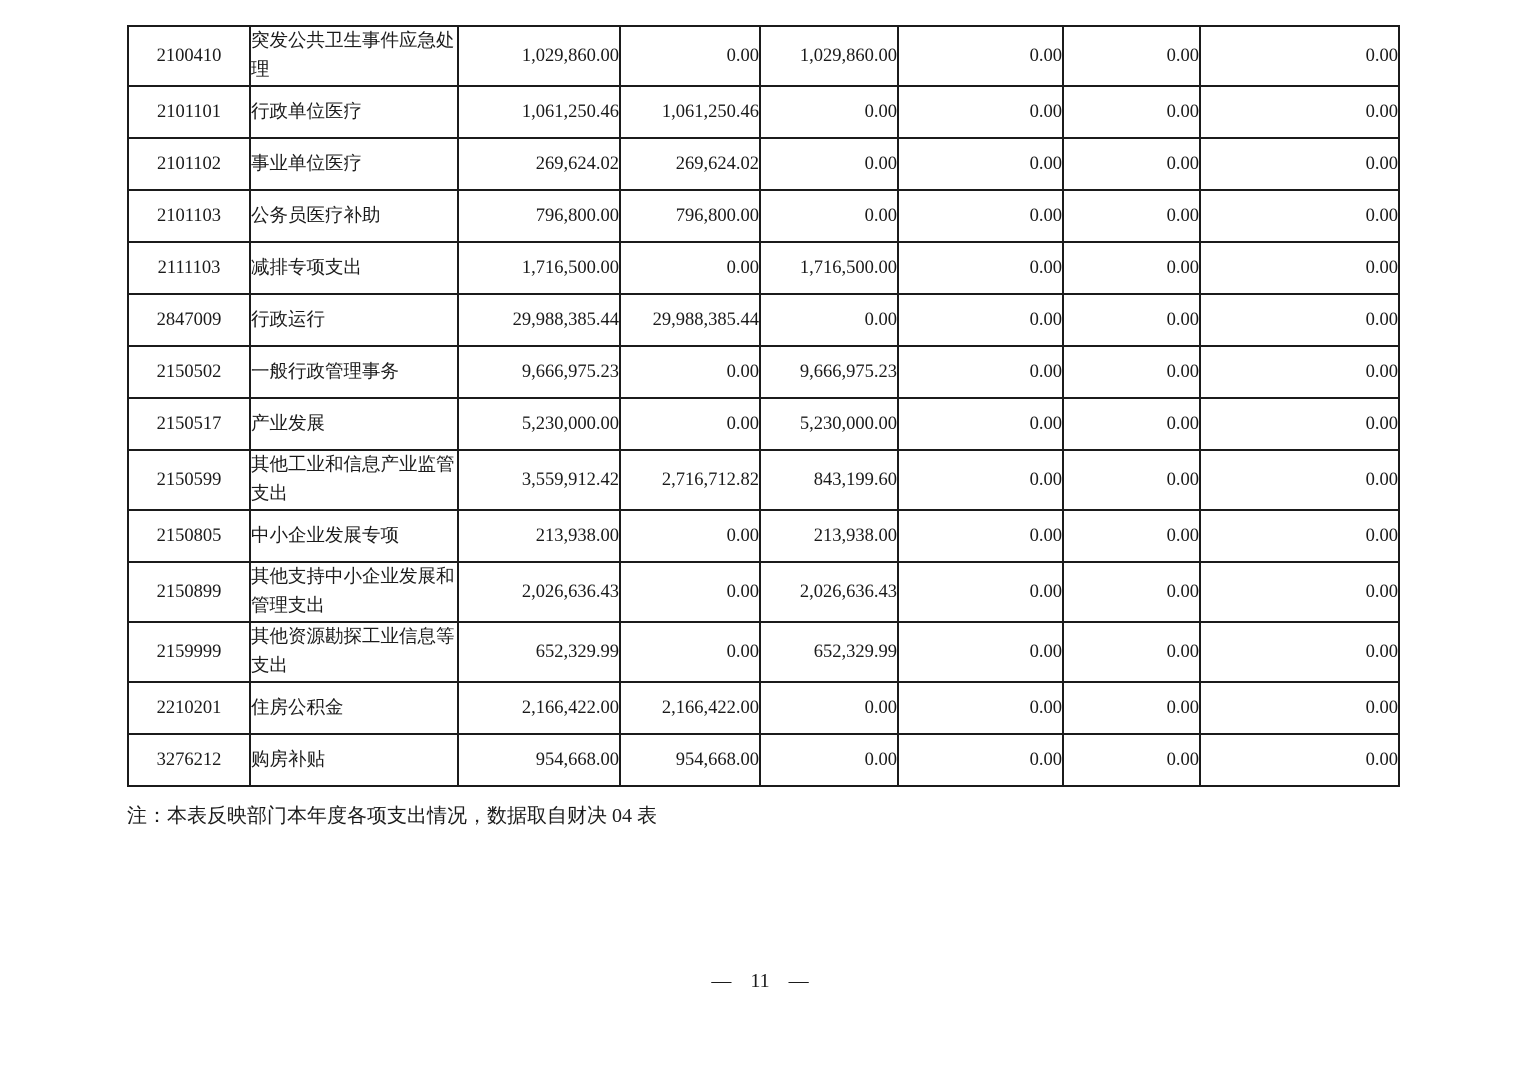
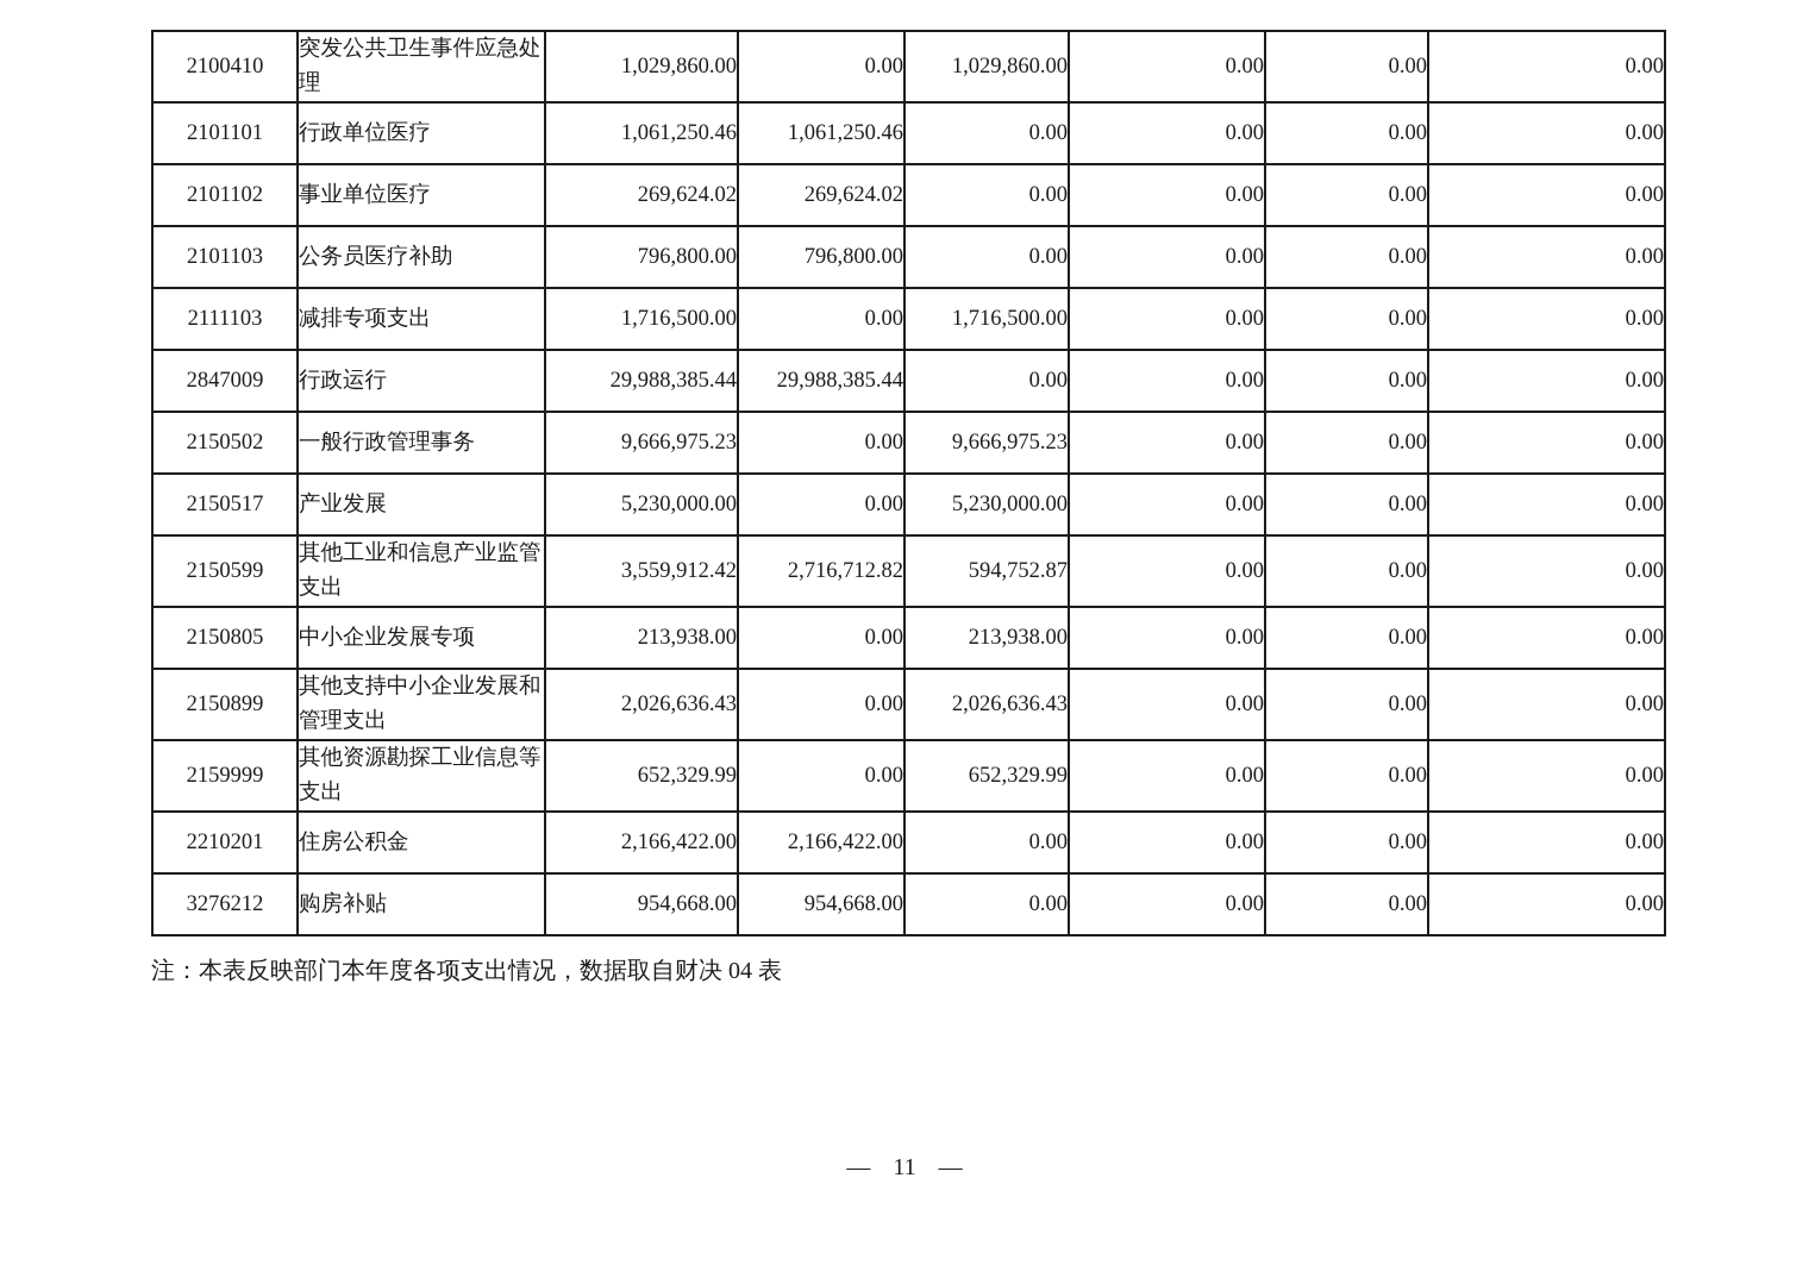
  2100410	突发公共卫生事件应急处理	1,029,860.00	0.00	1,029,860.00	0.00	0.00	0.00
  2101101	行政单位医疗	1,061,250.46	1,061,250.46	0.00	0.00	0.00	0.00
  2101102	事业单位医疗	269,624.02	269,624.02	0.00	0.00	0.00	0.00
  2101103	公务员医疗补助	796,800.00	796,800.00	0.00	0.00	0.00	0.00
  2111103	减排专项支出	1,716,500.00	0.00	1,716,500.00	0.00	0.00	0.00
  2847009	行政运行	29,988,385.44	29,988,385.44	0.00	0.00	0.00	0.00
  2150502	一般行政管理事务	9,666,975.23	0.00	9,666,975.23	0.00	0.00	0.00
  2150517	产业发展	5,230,000.00	0.00	5,230,000.00	0.00	0.00	0.00
- 2150599	其他工业和信息产业监管支出	3,559,912.42	2,716,712.82	843,199.60	0.00	0.00	0.00
+ 2150599	其他工业和信息产业监管支出	3,559,912.42	2,716,712.82	594,752.87	0.00	0.00	0.00
  2150805	中小企业发展专项	213,938.00	0.00	213,938.00	0.00	0.00	0.00
  2150899	其他支持中小企业发展和管理支出	2,026,636.43	0.00	2,026,636.43	0.00	0.00	0.00
  2159999	其他资源勘探工业信息等支出	652,329.99	0.00	652,329.99	0.00	0.00	0.00
  2210201	住房公积金	2,166,422.00	2,166,422.00	0.00	0.00	0.00	0.00
  3276212	购房补贴	954,668.00	954,668.00	0.00	0.00	0.00	0.00
  注：本表反映部门本年度各项支出情况，数据取自财决 04 表
  — 11 —
